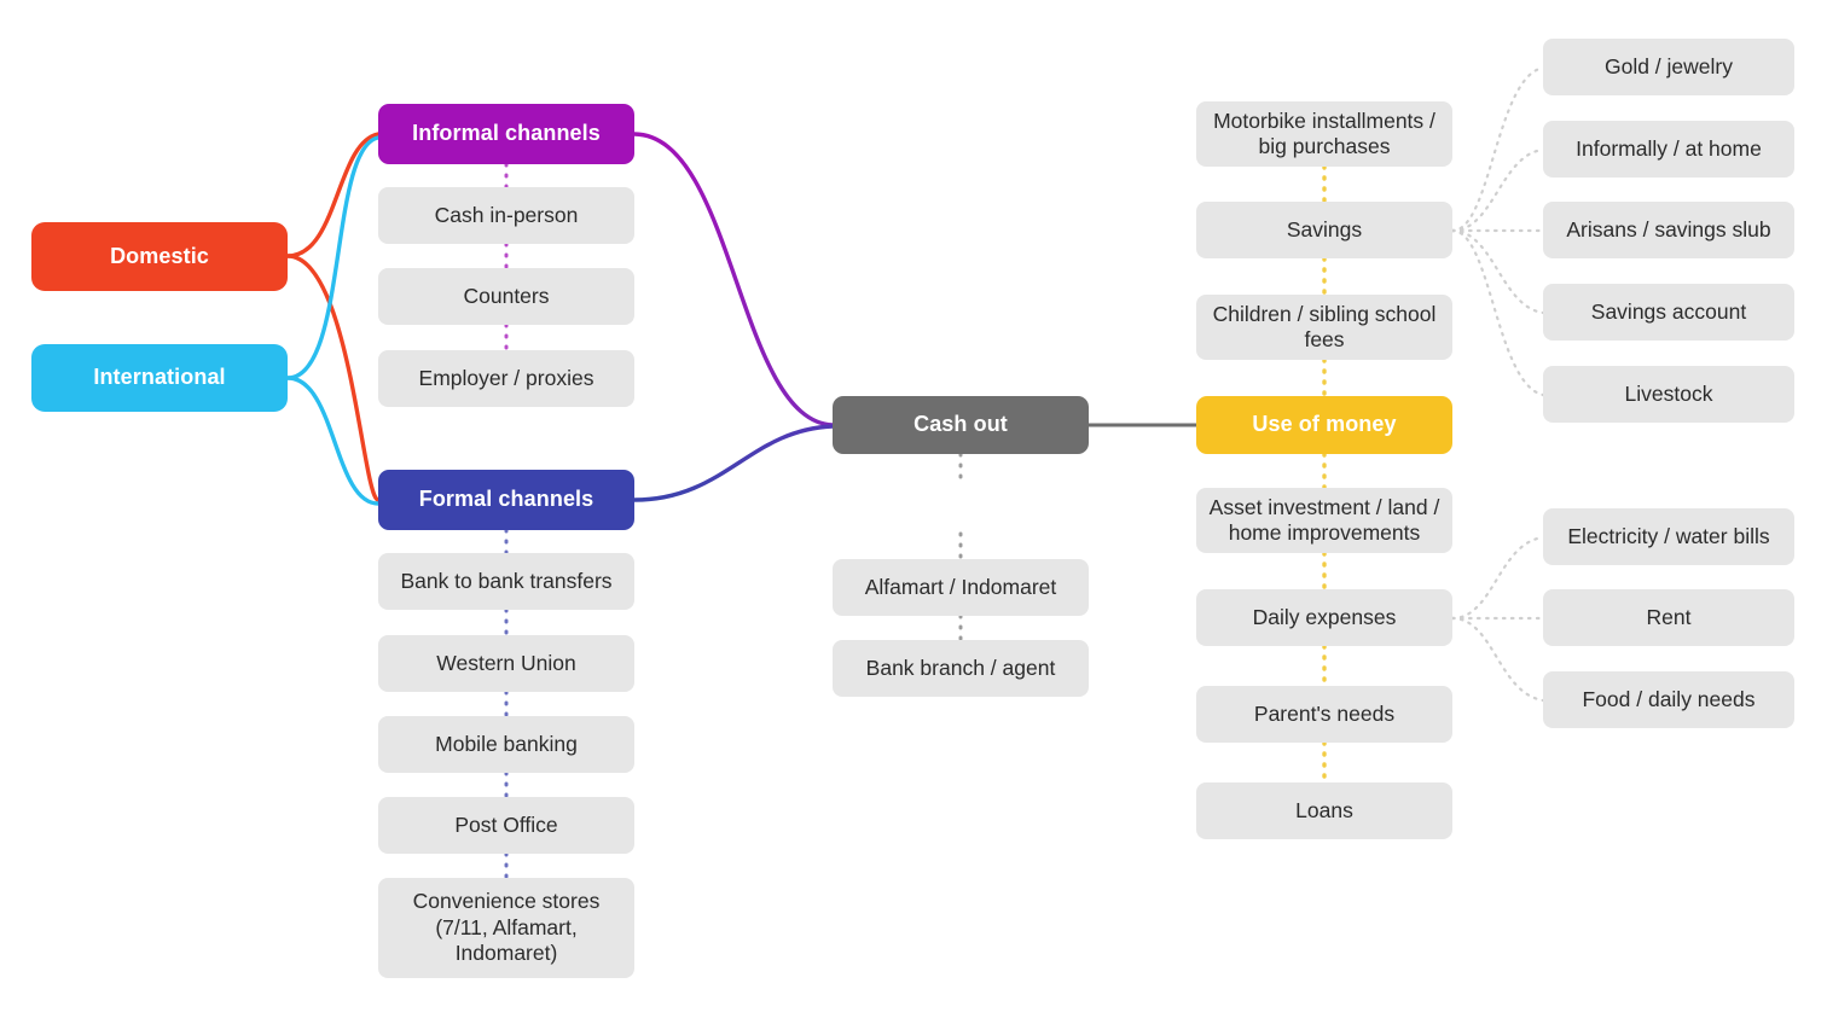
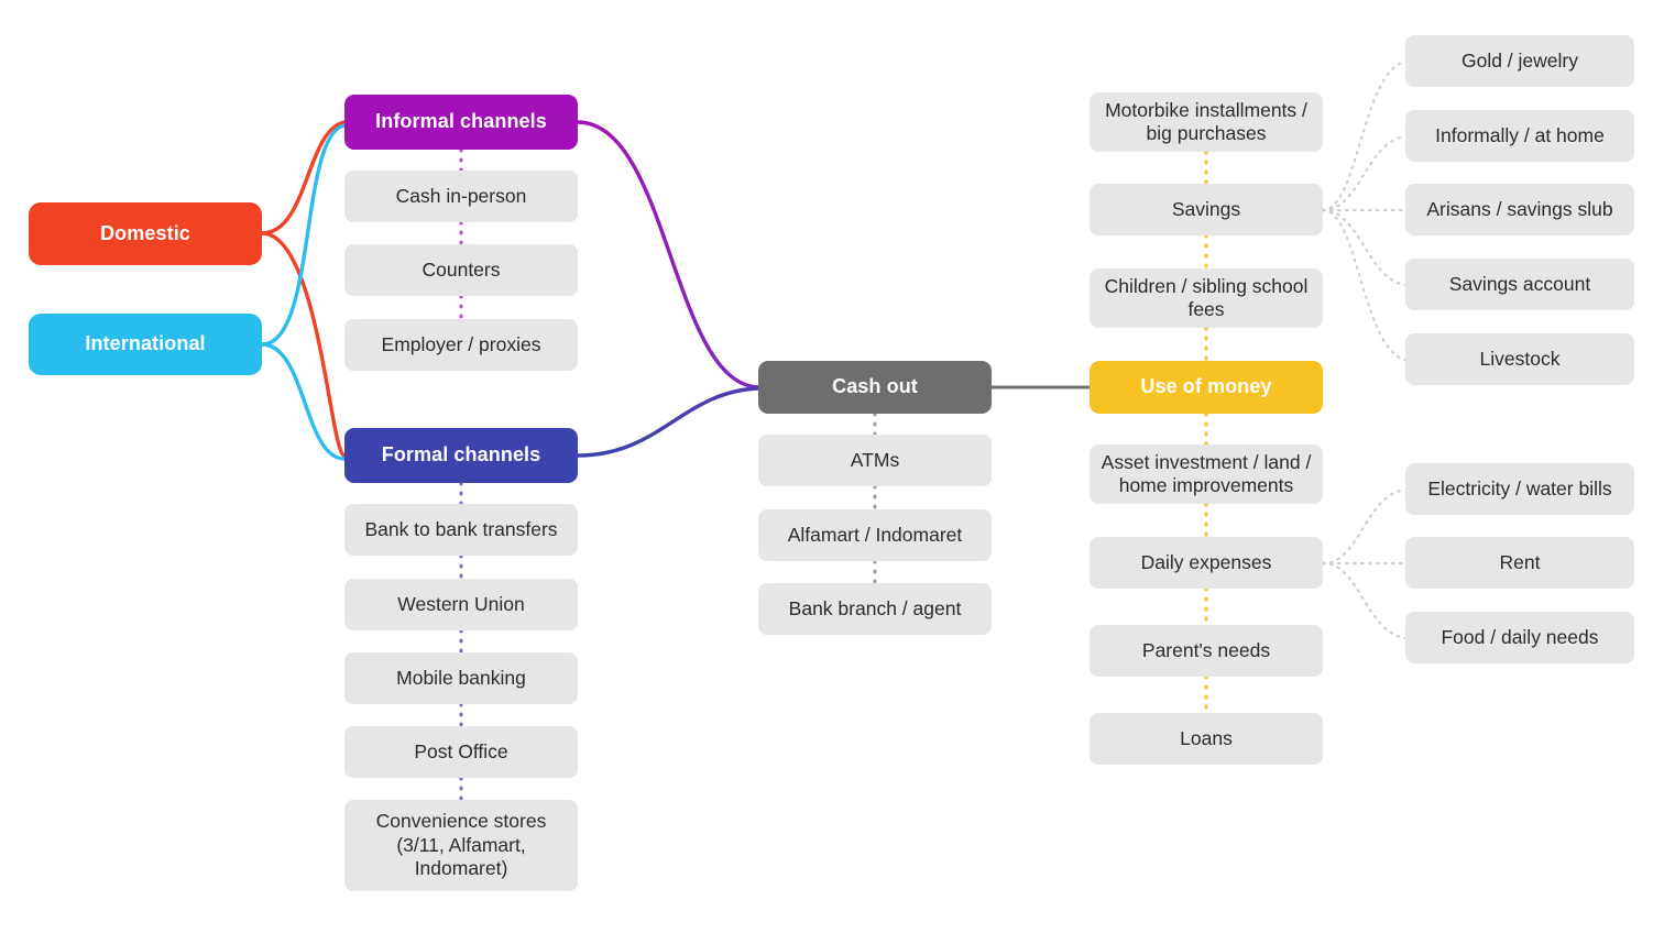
  Domestic
  International
  Informal channels
  Formal channels
  Cash out
  Use of money
  Cash in-person
  Counters
  Employer / proxies
  Bank to bank transfers
  Western Union
  Mobile banking
  Post Office
- Convenience stores (7/11, Alfamart, Indomaret)
+ Convenience stores (3/11, Alfamart, Indomaret)
+ ATMs
  Alfamart / Indomaret
  Bank branch / agent
  Motorbike installments / big purchases
  Savings
  Children / sibling school fees
  Asset investment / land / home improvements
  Daily expenses
  Parent's needs
  Loans
  Gold / jewelry
  Informally / at home
  Arisans / savings slub
  Savings account
  Livestock
  Electricity / water bills
  Rent
  Food / daily needs
